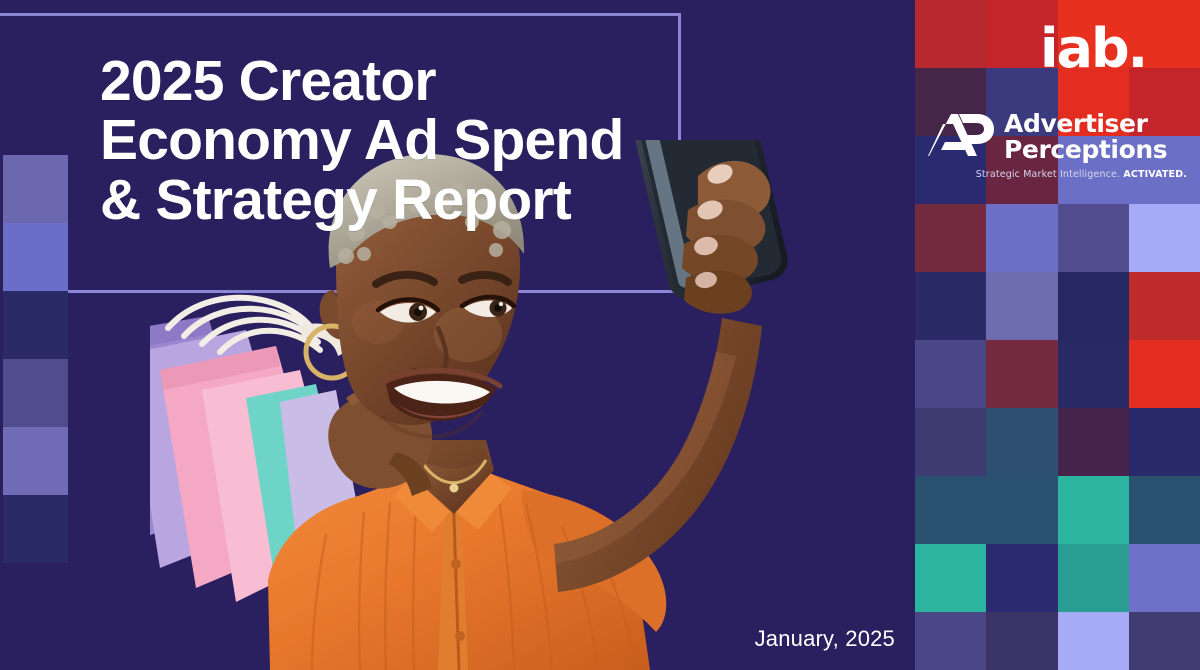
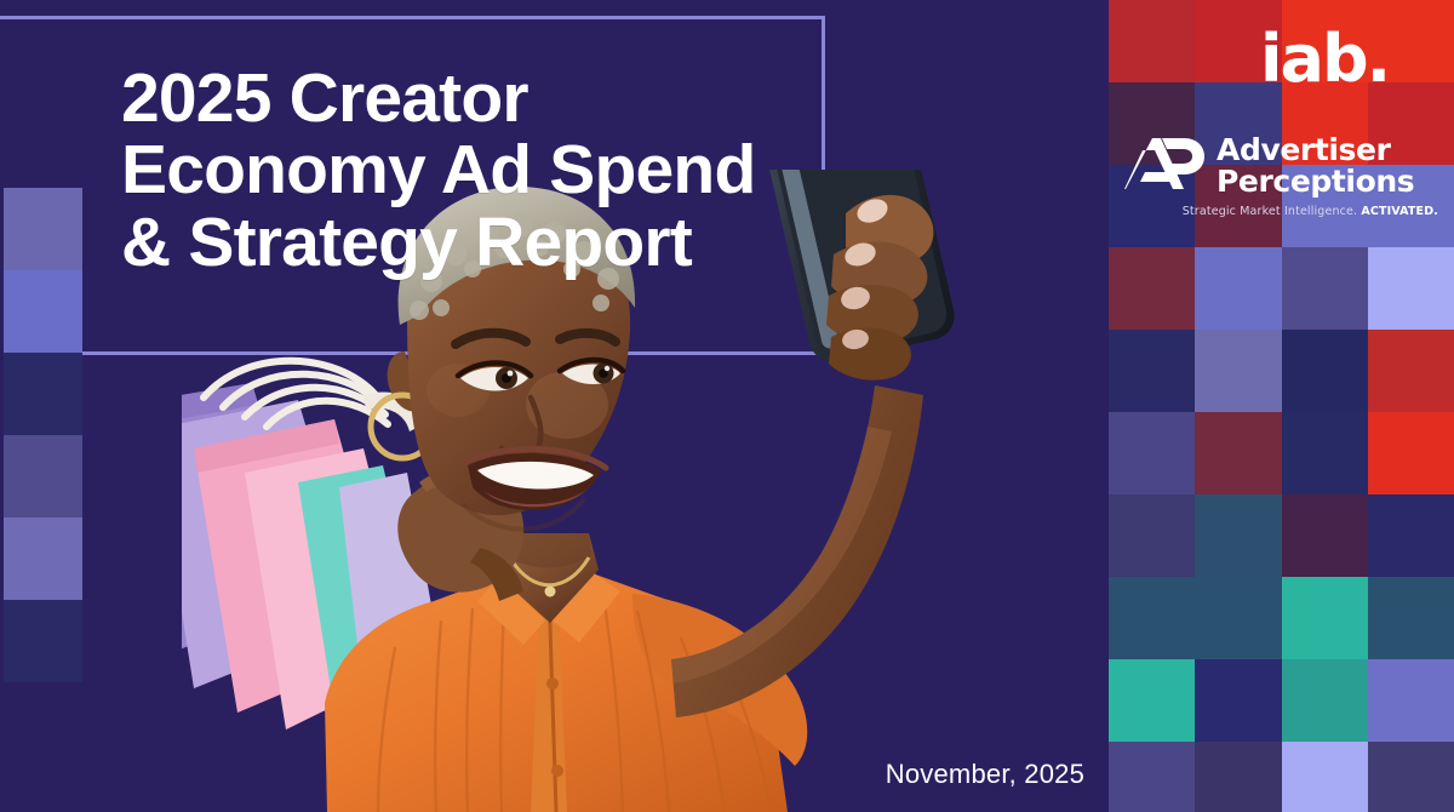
  2025 Creator
  Economy Ad Spend
  & Strategy Report
- January, 2025
+ November, 2025
  iab.
  Advertiser
  Perceptions
  Strategic Market Intelligence. ACTIVATED.
